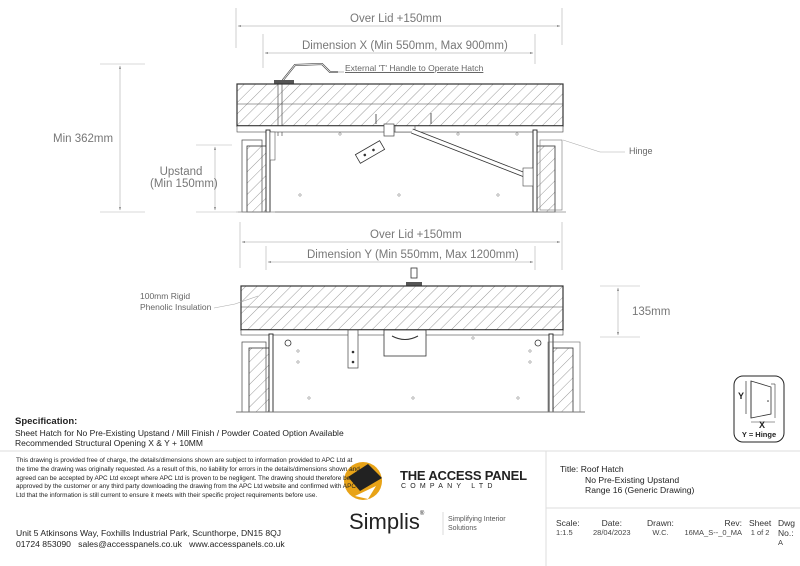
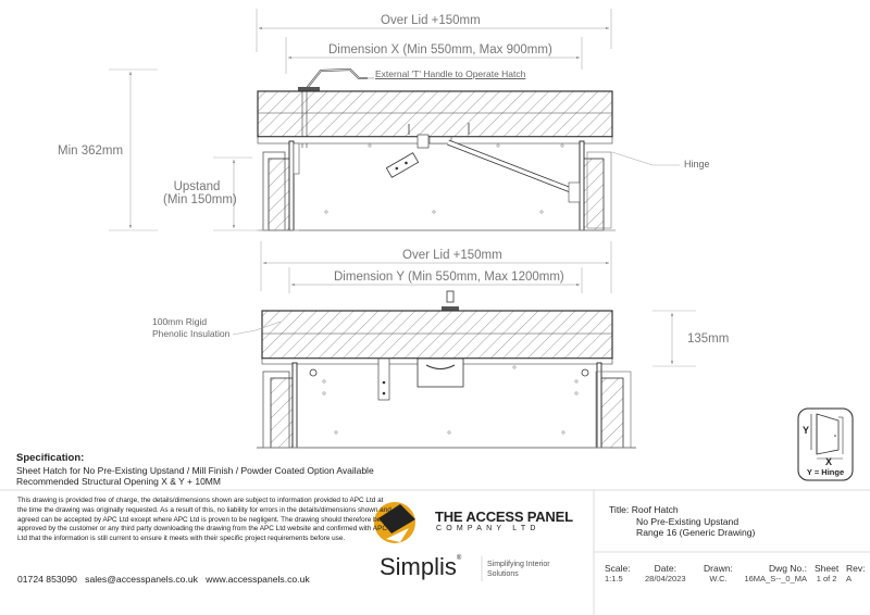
  Over Lid +150mm
  Dimension X (Min 550mm, Max 900mm)
  External 'T' Handle to Operate Hatch
  Min 362mm
  Upstand
  (Min 150mm)
  Hinge
  Over Lid +150mm
  Dimension Y (Min 550mm, Max 1200mm)
  100mm Rigid
  Phenolic Insulation
  135mm
  Y
  X
  Y = Hinge
  Specification:
  Sheet Hatch for No Pre-Existing Upstand / Mill Finish / Powder Coated Option Available
  Recommended Structural Opening X & Y + 10MM
- Unit 5 Atkinsons Way, Foxhills Industrial Park, Scunthorpe, DN15 8QJ
  01724 853090 sales@accesspanels.co.uk www.accesspanels.co.uk
  THE ACCESS PANEL
  Simplis
  Title: Roof Hatch
  No Pre-Existing Upstand
  Range 16 (Generic Drawing)
  Scale:
  1:1.5
  Date:
  28/04/2023
  Drawn:
  W.C.
- Rev:
+ Dwg No.:
  16MA_S--_0_MA
  Sheet
  1 of 2
- Dwg No.:
+ Rev:
  A
